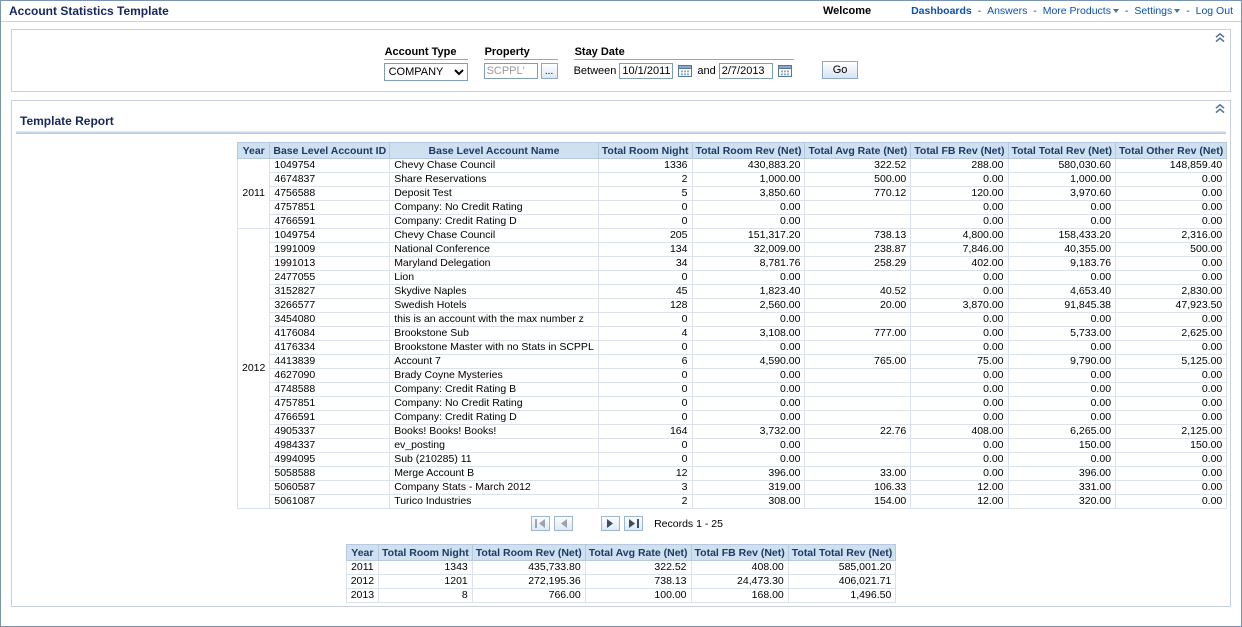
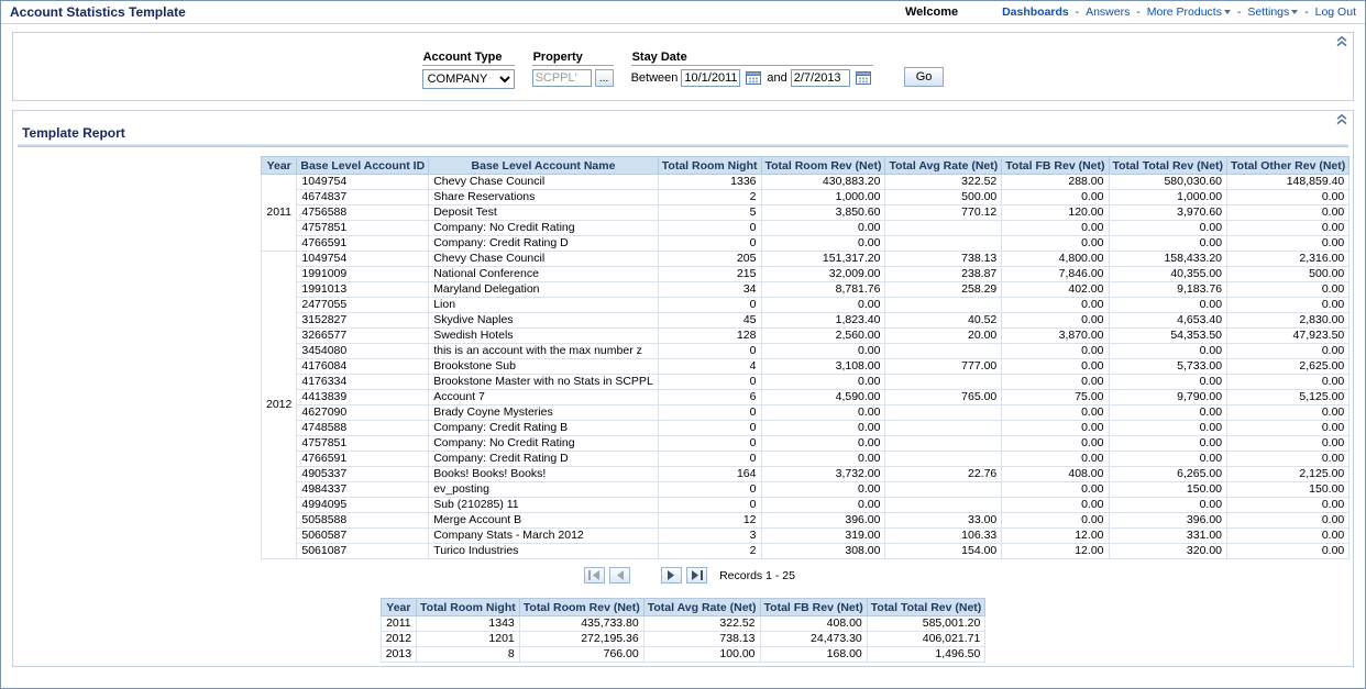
  Account Statistics Template
  Welcome
  Dashboards - Answers - More Products - Settings - Log Out
  Account Type
  COMPANY
  Property
  SCPPL'
  ...
  Stay Date
  Between
  10/1/2011
  and
  2/7/2013
  Go
  Template Report
  Year	Base Level Account ID	Base Level Account Name	Total Room Night	Total Room Rev (Net)	Total Avg Rate (Net)	Total FB Rev (Net)	Total Total Rev (Net)	Total Other Rev (Net)
  2011	1049754	Chevy Chase Council	1336	430,883.20	322.52	288.00	580,030.60	148,859.40
  4674837	Share Reservations	2	1,000.00	500.00	0.00	1,000.00	0.00
  4756588	Deposit Test	5	3,850.60	770.12	120.00	3,970.60	0.00
  4757851	Company: No Credit Rating	0	0.00		0.00	0.00	0.00
  4766591	Company: Credit Rating D	0	0.00		0.00	0.00	0.00
  2012	1049754	Chevy Chase Council	205	151,317.20	738.13	4,800.00	158,433.20	2,316.00
- 1991009	National Conference	134	32,009.00	238.87	7,846.00	40,355.00	500.00
+ 1991009	National Conference	215	32,009.00	238.87	7,846.00	40,355.00	500.00
  1991013	Maryland Delegation	34	8,781.76	258.29	402.00	9,183.76	0.00
  2477055	Lion	0	0.00		0.00	0.00	0.00
  3152827	Skydive Naples	45	1,823.40	40.52	0.00	4,653.40	2,830.00
- 3266577	Swedish Hotels	128	2,560.00	20.00	3,870.00	91,845.38	47,923.50
+ 3266577	Swedish Hotels	128	2,560.00	20.00	3,870.00	54,353.50	47,923.50
  3454080	this is an account with the max number z	0	0.00		0.00	0.00	0.00
  4176084	Brookstone Sub	4	3,108.00	777.00	0.00	5,733.00	2,625.00
  4176334	Brookstone Master with no Stats in SCPPL	0	0.00		0.00	0.00	0.00
  4413839	Account 7	6	4,590.00	765.00	75.00	9,790.00	5,125.00
  4627090	Brady Coyne Mysteries	0	0.00		0.00	0.00	0.00
  4748588	Company: Credit Rating B	0	0.00		0.00	0.00	0.00
  4757851	Company: No Credit Rating	0	0.00		0.00	0.00	0.00
  4766591	Company: Credit Rating D	0	0.00		0.00	0.00	0.00
  4905337	Books! Books! Books!	164	3,732.00	22.76	408.00	6,265.00	2,125.00
  4984337	ev_posting	0	0.00		0.00	150.00	150.00
  4994095	Sub (210285) 11	0	0.00		0.00	0.00	0.00
  5058588	Merge Account B	12	396.00	33.00	0.00	396.00	0.00
  5060587	Company Stats - March 2012	3	319.00	106.33	12.00	331.00	0.00
  5061087	Turico Industries	2	308.00	154.00	12.00	320.00	0.00
  Records 1 - 25
  Year	Total Room Night	Total Room Rev (Net)	Total Avg Rate (Net)	Total FB Rev (Net)	Total Total Rev (Net)
  2011	1343	435,733.80	322.52	408.00	585,001.20
  2012	1201	272,195.36	738.13	24,473.30	406,021.71
  2013	8	766.00	100.00	168.00	1,496.50
